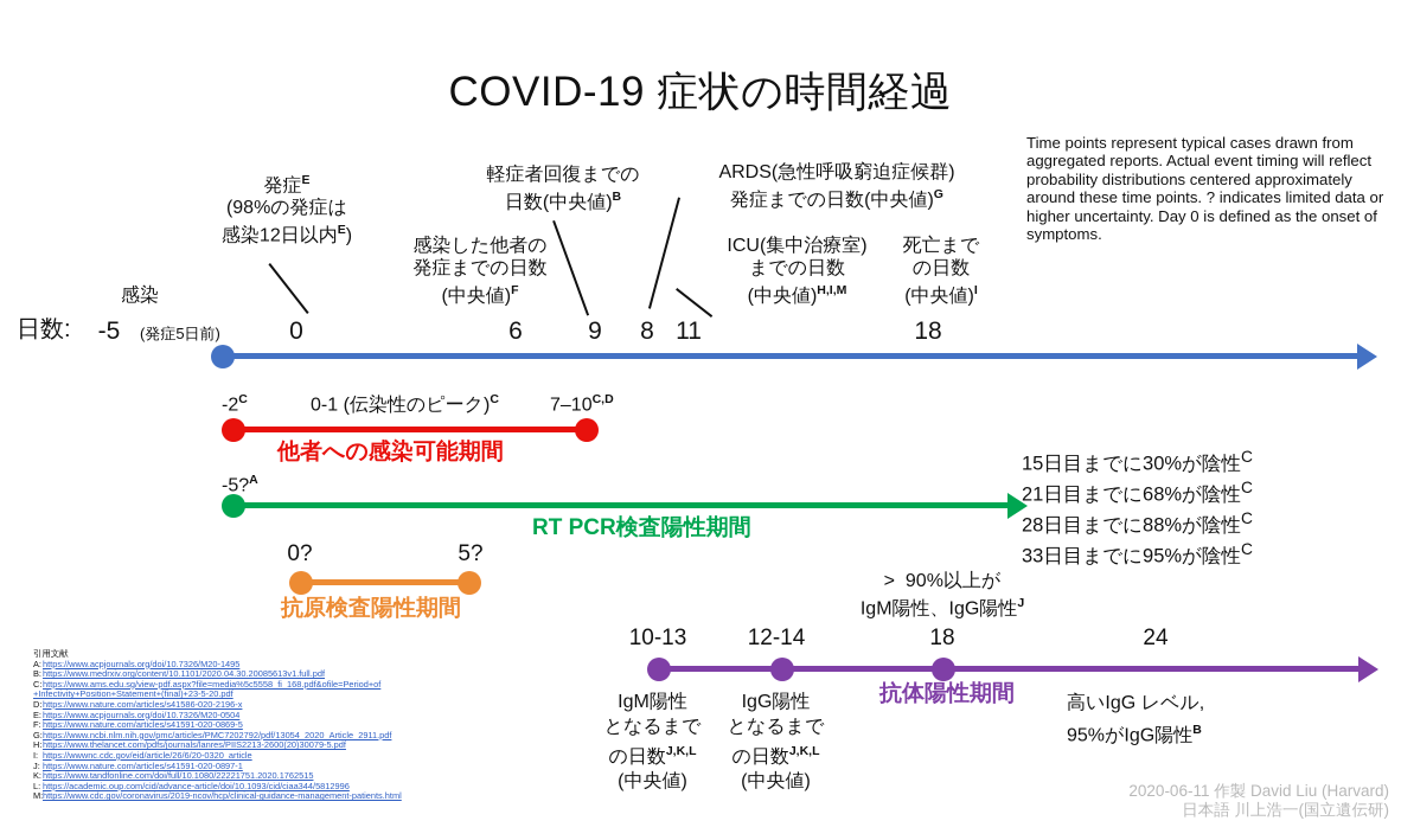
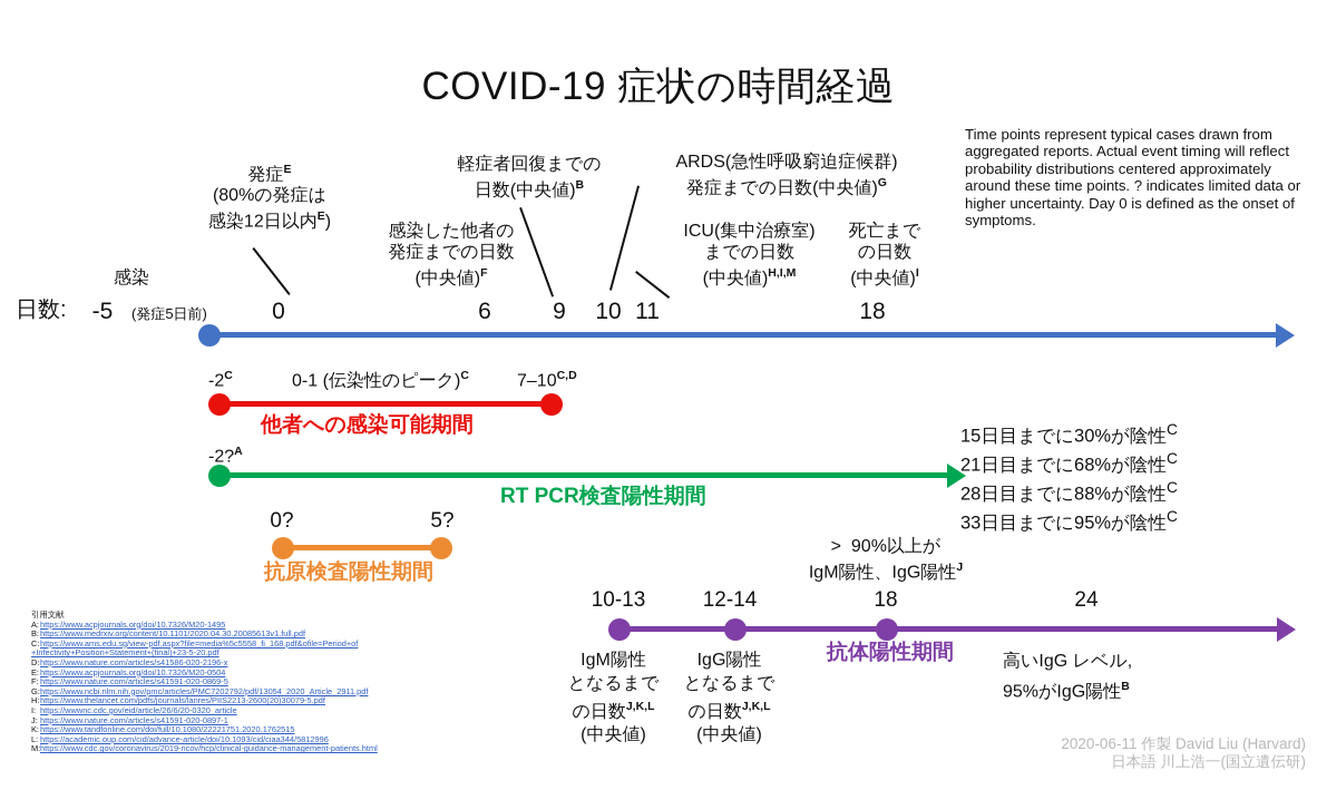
  COVID-19 症状の時間経過
  Time points represent typical cases drawn from aggregated reports. Actual event timing will reflect probability distributions centered approximately around these time points. ? indicates limited data or higher uncertainty. Day 0 is defined as the onset of symptoms.
  発症E
- (98%の発症は
+ (80%の発症は
  感染12日以内E)
  感染
  感染した他者の
  発症までの日数
  (中央値)F
  軽症者回復までの
  日数(中央値)B
  ARDS(急性呼吸窮迫症候群)
  発症までの日数(中央値)G
  ICU(集中治療室)
  までの日数
  (中央値)H,I,M
  死亡まで
  の日数
  (中央値)I
  日数:
  -5
  (発症5日前)
  0
  6
  9
- 8
+ 10
  11
  18
  -2C
  0-1 (伝染性のピーク)C
  7–10C,D
  他者への感染可能期間
- -5?A
+ -2?A
  RT PCR検査陽性期間
  15日目までに30%が陰性C
  21日目までに68%が陰性C
  28日目までに88%が陰性C
  33日目までに95%が陰性C
  0?
  5?
  抗原検査陽性期間
  > 90%以上が
  IgM陽性、IgG陽性J
  10-13
  12-14
  18
  24
  抗体陽性期間
  IgM陽性
  となるまで
  の日数J,K,L
  (中央値)
  IgG陽性
  となるまで
  の日数J,K,L
  (中央値)
  高いIgG レベル,
  95%がIgG陽性B
  引用文献
  A:https://www.acpjournals.org/doi/10.7326/M20-1495
  B:https://www.medrxiv.org/content/10.1101/2020.04.30.20085613v1.full.pdf
  C:https://www.ams.edu.sg/view-pdf.aspx?file=media%5c5558_fi_168.pdf&ofile=Period+of
  +Infectivity+Position+Statement+(final)+23-5-20.pdf
  D:https://www.nature.com/articles/s41586-020-2196-x
  E:https://www.acpjournals.org/doi/10.7326/M20-0504
  F: https://www.nature.com/articles/s41591-020-0869-5
  G:https://www.ncbi.nlm.nih.gov/pmc/articles/PMC7202792/pdf/13054_2020_Article_2911.pdf
  H:https://www.thelancet.com/pdfs/journals/lanres/PIIS2213-2600(20)30079-5.pdf
  I: https://wwwnc.cdc.gov/eid/article/26/6/20-0320_article
  J: https://www.nature.com/articles/s41591-020-0897-1
  K:https://www.tandfonline.com/doi/full/10.1080/22221751.2020.1762515
  L: https://academic.oup.com/cid/advance-article/doi/10.1093/cid/ciaa344/5812996
  M:https://www.cdc.gov/coronavirus/2019-ncov/hcp/clinical-guidance-management-patients.html
  2020-06-11 作製 David Liu (Harvard)
  日本語 川上浩一(国立遺伝研)
